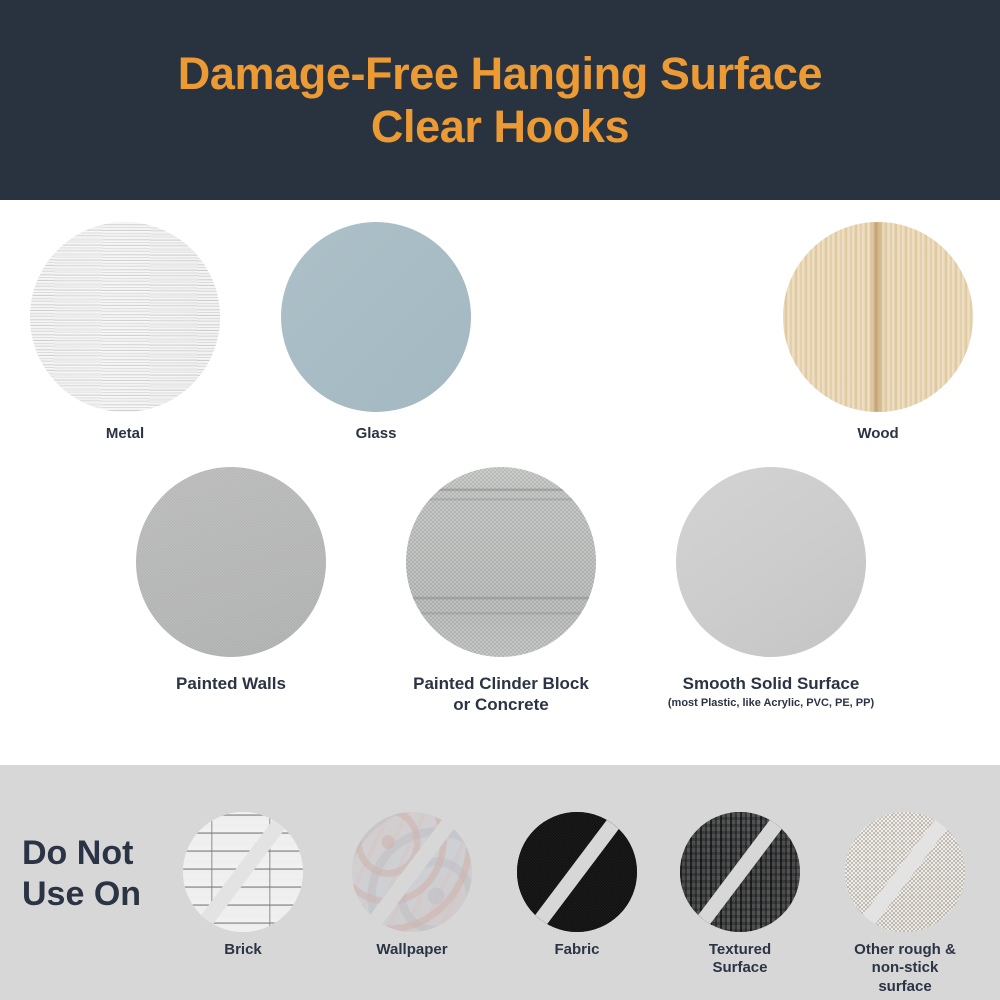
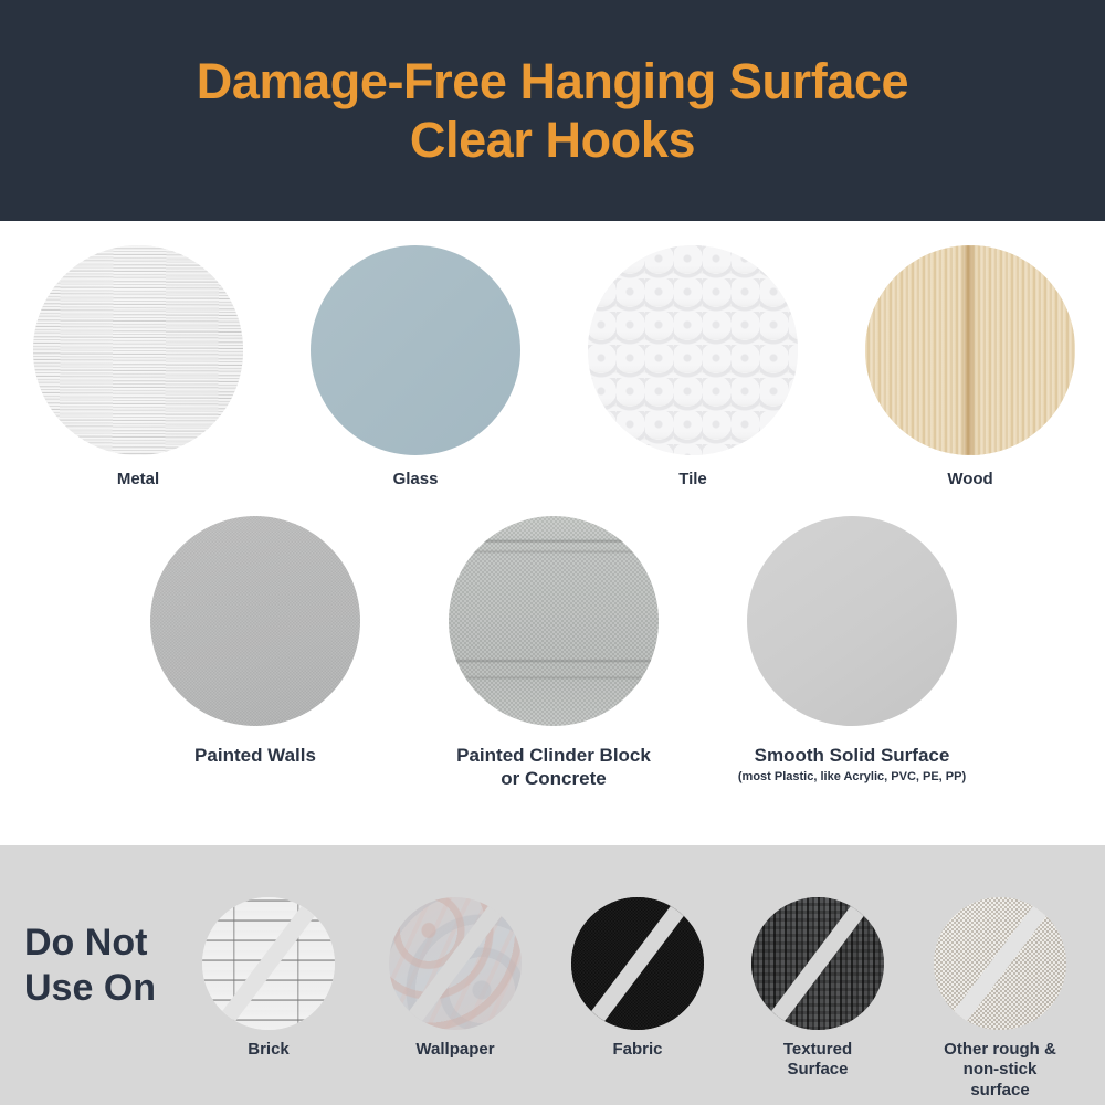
  Damage-Free Hanging Surface
  Clear Hooks
  Metal
  Glass
+ Tile
  Wood
  Painted Walls
  Painted Clinder Block
  or Concrete
  Smooth Solid Surface
  (most Plastic, like Acrylic, PVC, PE, PP)
  Do Not
  Use On
  Brick
  Wallpaper
  Fabric
  Textured
  Surface
  Other rough &
  non-stick surface
